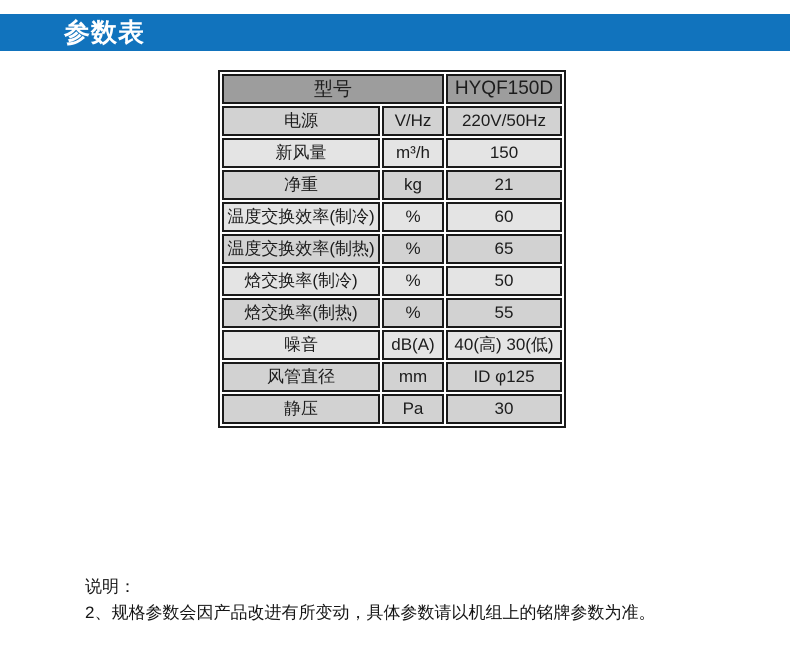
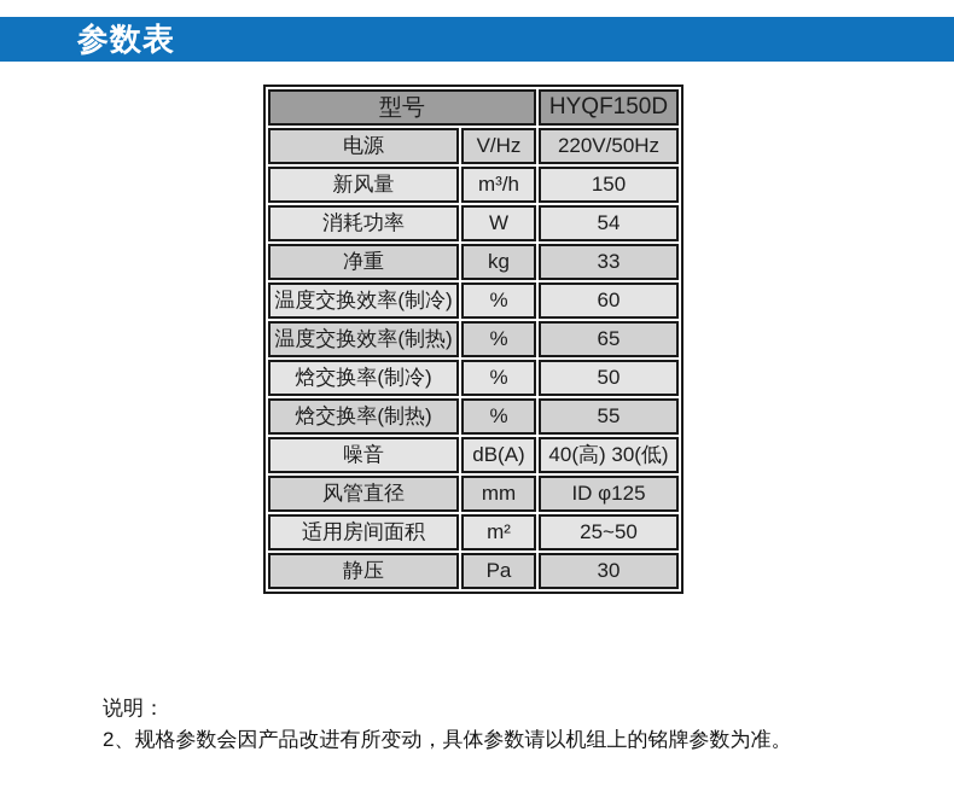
  参数表
  型号	HYQF150D
  电源	V/Hz	220V/50Hz
  新风量	m³/h	150
+ 消耗功率	W	54
- 净重	kg	21
+ 净重	kg	33
  温度交换效率(制冷)	%	60
  温度交换效率(制热)	%	65
  焓交换率(制冷)	%	50
  焓交换率(制热)	%	55
  噪音	dB(A)	40(高) 30(低)
  风管直径	mm	ID φ125
+ 适用房间面积	m²	25~50
  静压	Pa	30
  说明：
  2、规格参数会因产品改进有所变动，具体参数请以机组上的铭牌参数为准。
